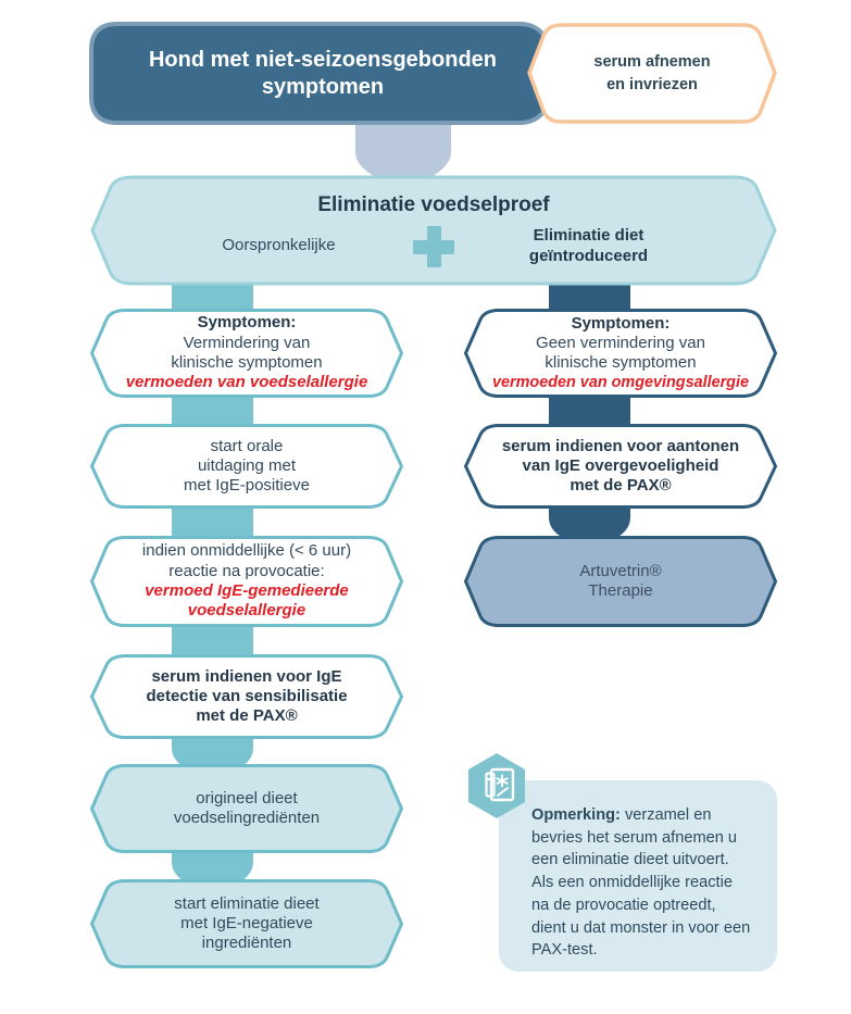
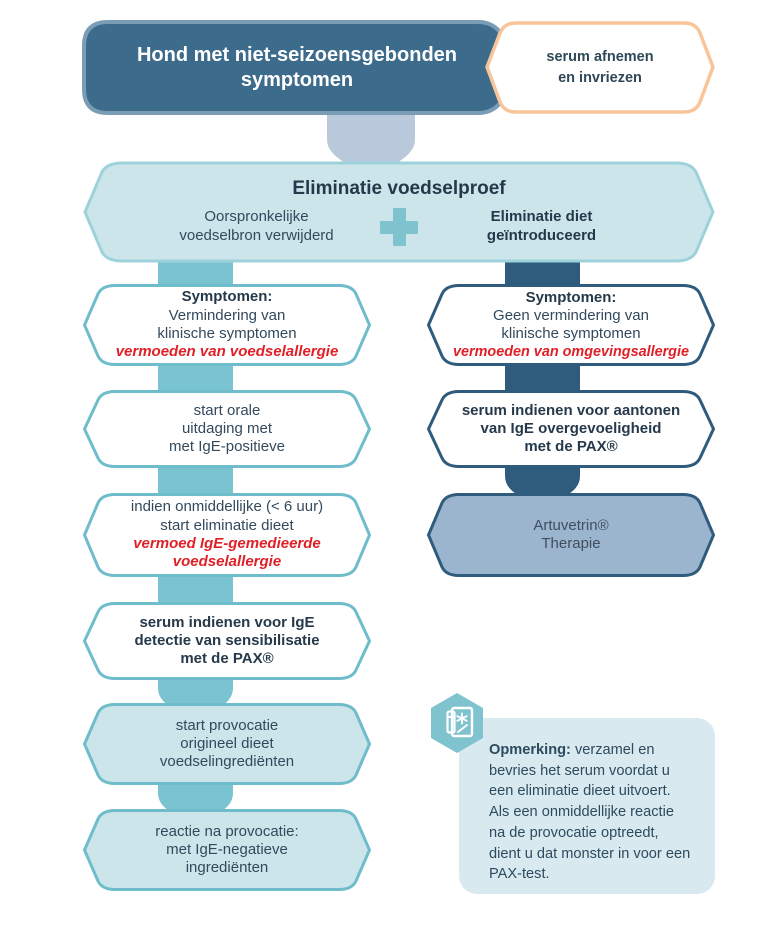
  Hond met niet-seizoensgebonden
  symptomen
  serum afnemen
  en invriezen
  Eliminatie voedselproef
  Oorspronkelijke
+ voedselbron verwijderd
  Eliminatie diet
  geïntroduceerd
  Symptomen:
  Vermindering van
  klinische symptomen
  vermoeden van voedselallergie
  start orale
  uitdaging met
  met IgE-positieve
  indien onmiddellijke (< 6 uur)
- reactie na provocatie:
+ start eliminatie dieet
  vermoed IgE-gemedieerde
  voedselallergie
  serum indienen voor IgE
  detectie van sensibilisatie
  met de PAX®
+ start provocatie
  origineel dieet
  voedselingrediënten
- start eliminatie dieet
+ reactie na provocatie:
  met IgE-negatieve
  ingrediënten
  Symptomen:
  Geen vermindering van
  klinische symptomen
  vermoeden van omgevingsallergie
  serum indienen voor aantonen
  van IgE overgevoeligheid
  met de PAX®
  Artuvetrin®
  Therapie
- Opmerking: verzamel en bevries het serum afnemen u een eliminatie dieet uitvoert. Als een onmiddellijke reactie na de provocatie optreedt, dient u dat monster in voor een PAX-test.
+ Opmerking: verzamel en bevries het serum voordat u een eliminatie dieet uitvoert. Als een onmiddellijke reactie na de provocatie optreedt, dient u dat monster in voor een PAX-test.
